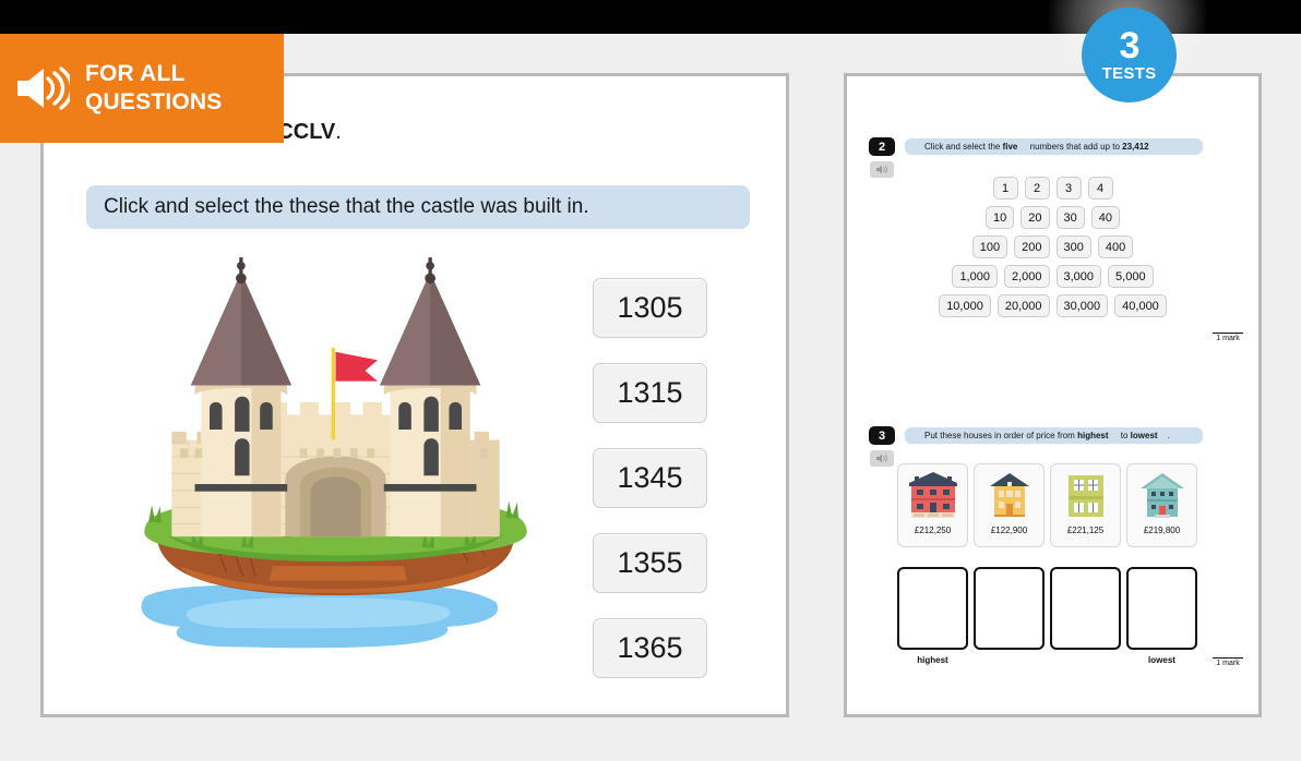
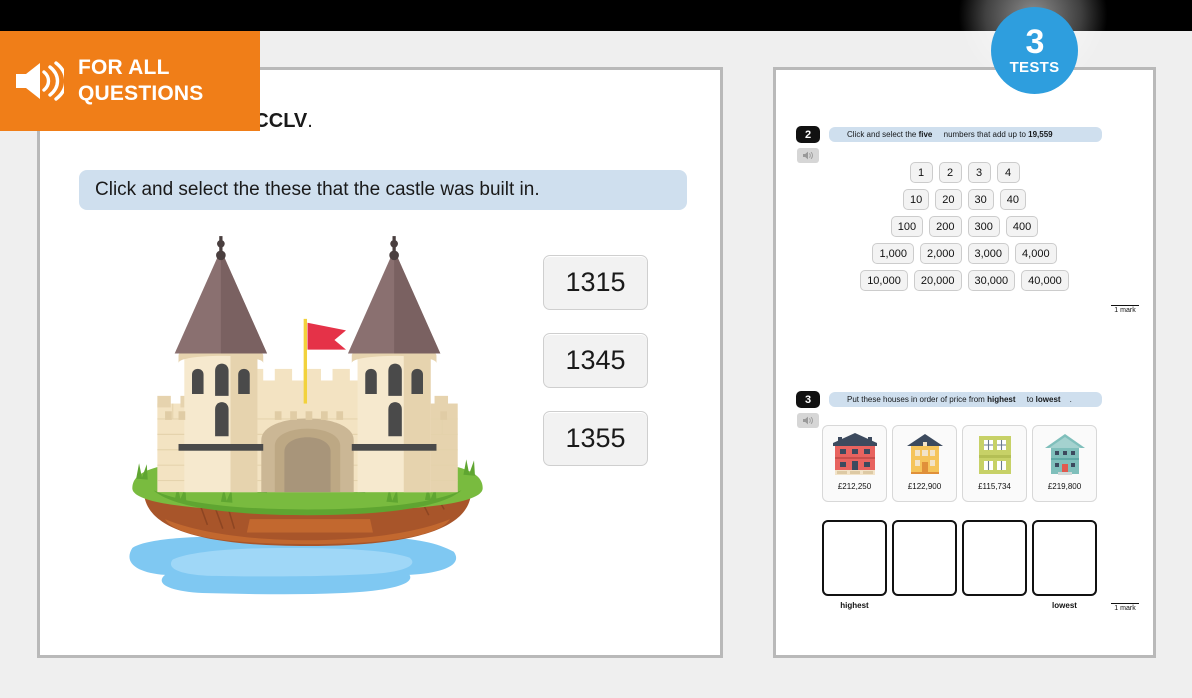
  3
  TESTS
  Click and select the these that the castle was built in.
- 1305
  1315
  1345
  1355
- 1365
  2
- Click and select the five numbers that add up to 23,412
+ Click and select the five numbers that add up to 19,559
  1
  2
  3
  4
  10
  20
  30
  40
  100
  200
  300
  400
  1,000
  2,000
  3,000
- 5,000
+ 4,000
  10,000
  20,000
  30,000
  40,000
  3
  Put these houses in order of price from highest to lowest .
  £212,250
  £122,900
- £221,125
+ £115,734
  £219,800
  highest
  lowest
  FOR ALL
  QUESTIONS
